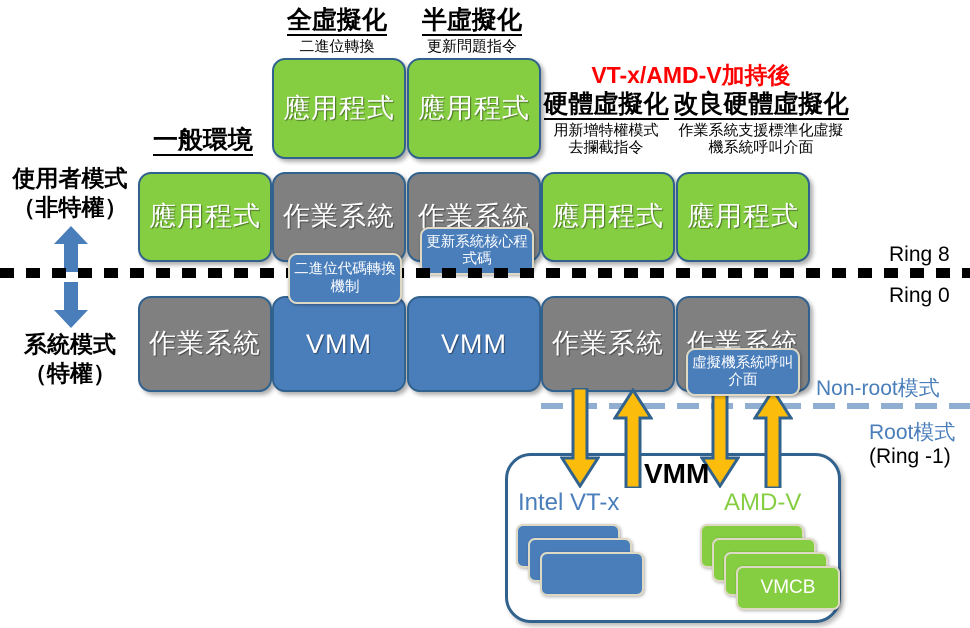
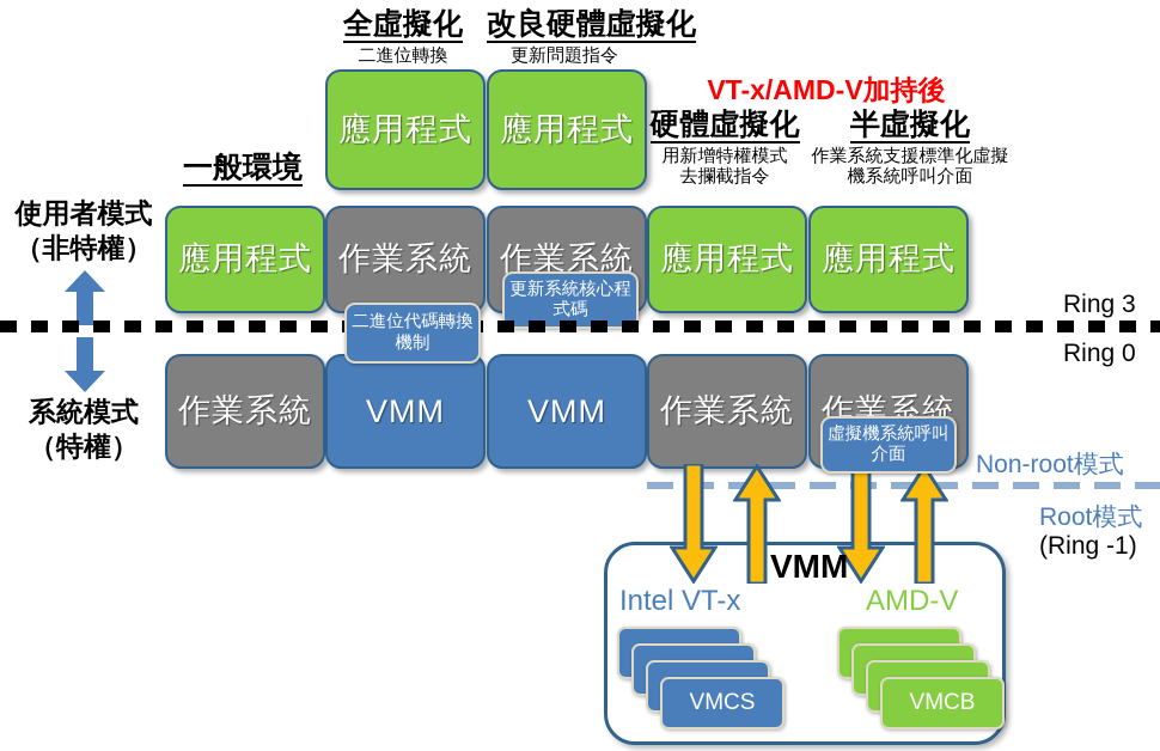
  使用者模式
  （非特權）
  系統模式
  （特權）
  一般環境
  全虛擬化
  二進位轉換
- 半虛擬化
+ 改良硬體虛擬化
  更新問題指令
  VT-x/AMD-V加持後
  硬體虛擬化
  用新增特權模式去攔截指令
- 改良硬體虛擬化
+ 半虛擬化
  作業系統支援標準化虛擬機系統呼叫介面
  應用程式
  應用程式
  應用程式
  作業系統
  作業系統
  應用程式
  應用程式
  更新系統核心程式碼
- Ring 8
+ Ring 3
  Ring 0
  二進位代碼轉換機制
  作業系統
  VMM
  VMM
  作業系統
  作業系統
  虛擬機系統呼叫介面
  Non-root模式
  Root模式
  (Ring -1)
  VMM
  Intel VT-x
  AMD-V
+ VMCS
  VMCB
